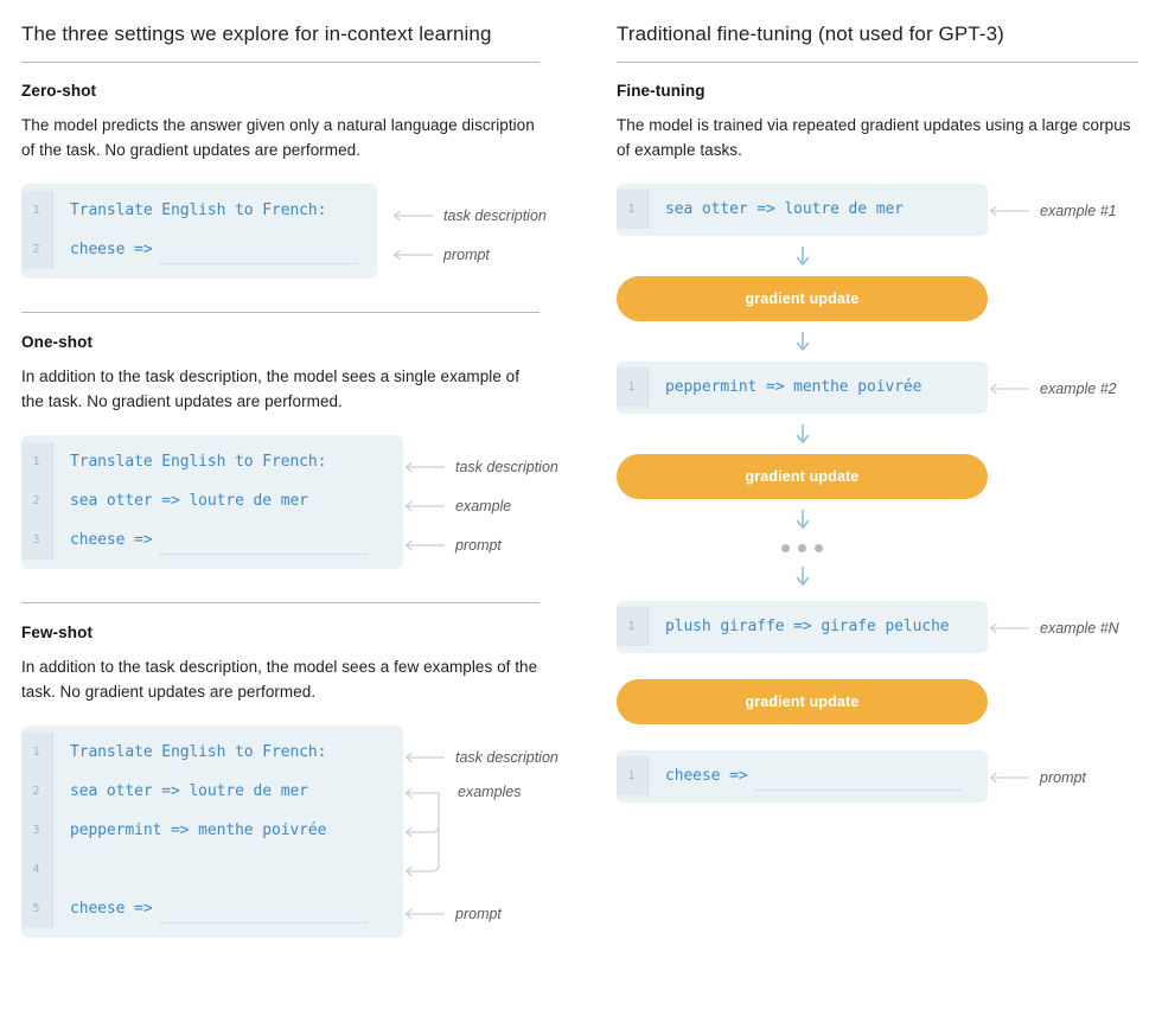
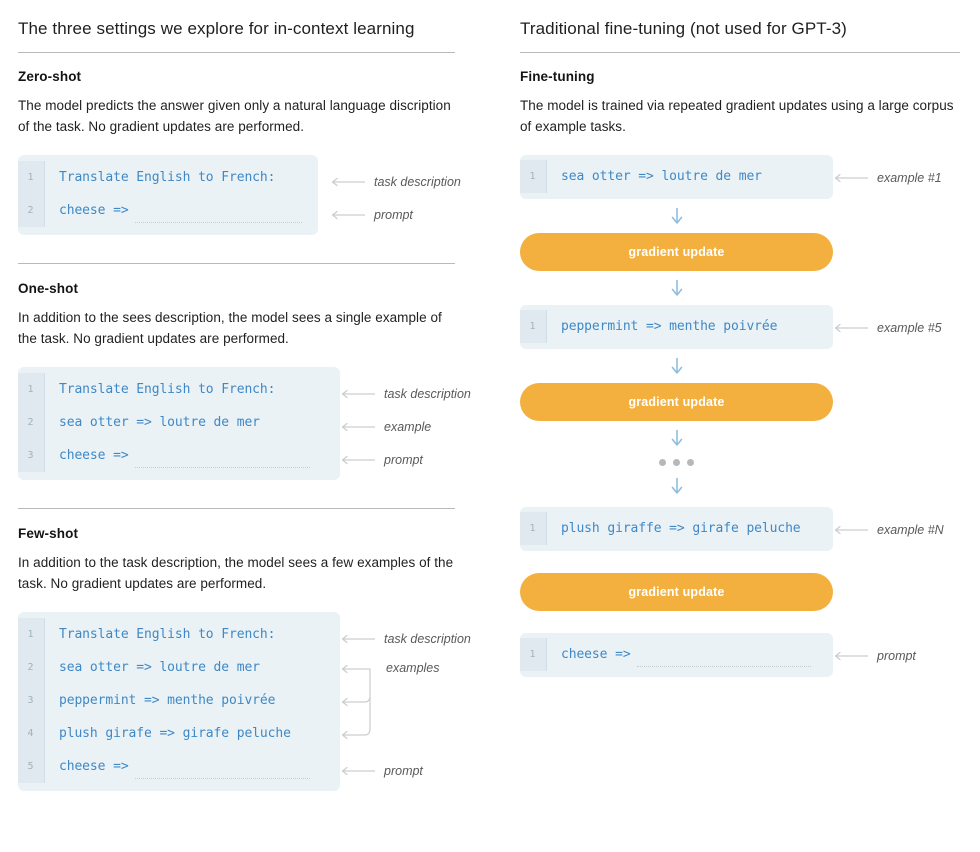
  The three settings we explore for in-context learning
  Zero-shot
  The model predicts the answer given only a natural language discription of the task. No gradient updates are performed.
  1
  Translate English to French:
  2
  cheese =>
  task description
  prompt
  One-shot
- In addition to the task description, the model sees a single example of the task. No gradient updates are performed.
+ In addition to the sees description, the model sees a single example of the task. No gradient updates are performed.
  1
  Translate English to French:
  2
  sea otter => loutre de mer
  3
  cheese =>
  task description
  example
  prompt
  Few-shot
  In addition to the task description, the model sees a few examples of the task. No gradient updates are performed.
  1
  Translate English to French:
  2
  sea otter => loutre de mer
  3
  peppermint => menthe poivrée
  4
+ plush girafe => girafe peluche
  5
  cheese =>
  task description
  examples
  prompt
  Traditional fine-tuning (not used for GPT-3)
  Fine-tuning
  The model is trained via repeated gradient updates using a large corpus of example tasks.
  1
  sea otter => loutre de mer
  example #1
  gradient update
  1
  peppermint => menthe poivrée
- example #2
+ example #5
  gradient update
  1
  plush giraffe => girafe peluche
  example #N
  gradient update
  1
  cheese =>
  prompt
